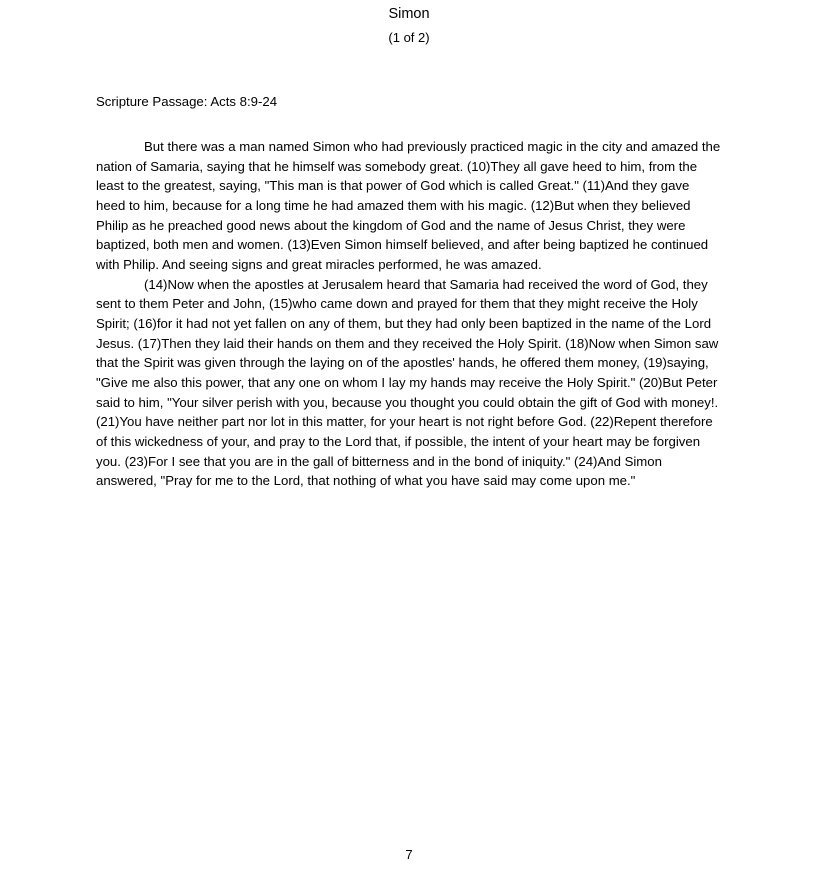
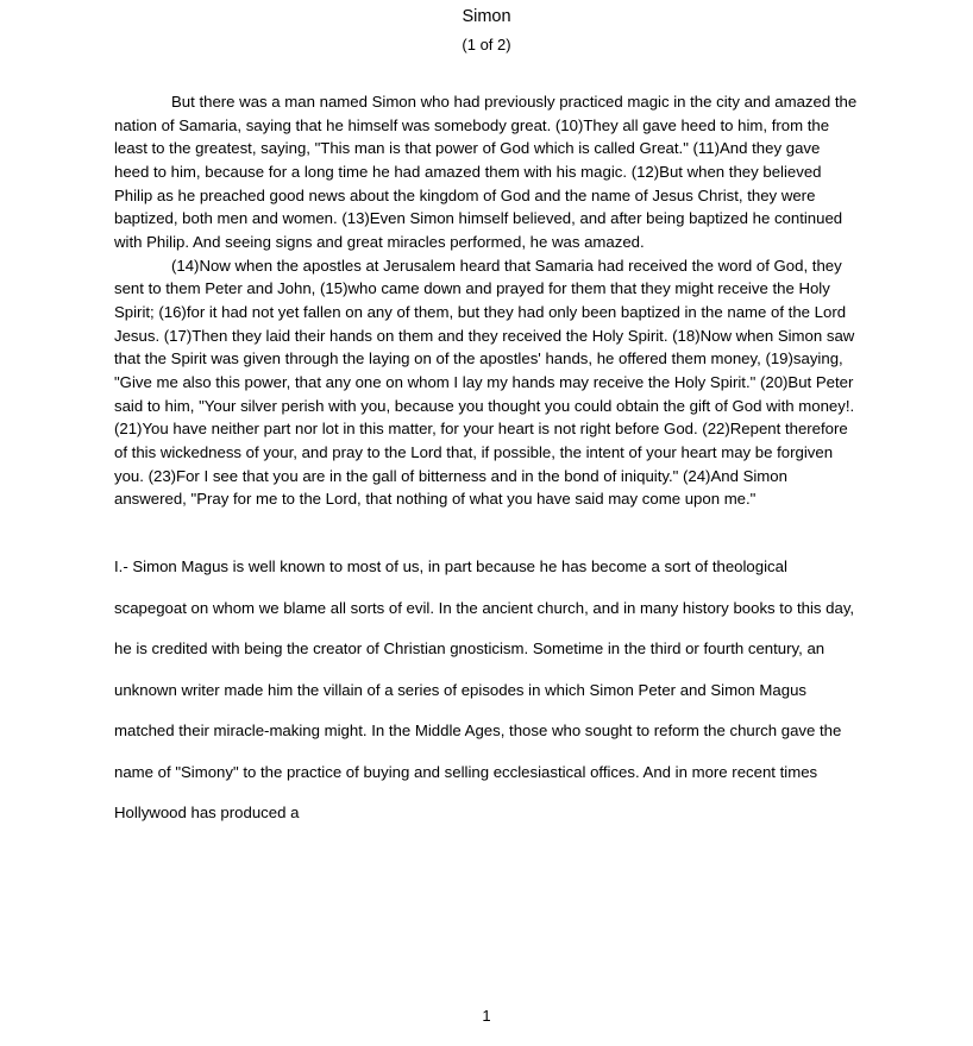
  Simon
  (1 of 2)
- Scripture Passage: Acts 8:9-24
  But there was a man named Simon who had previously practiced magic in the city and amazed the nation of Samaria, saying that he himself was somebody great. (10)They all gave heed to him, from the least to the greatest, saying, "This man is that power of God which is called Great." (11)And they gave heed to him, because for a long time he had amazed them with his magic. (12)But when they believed Philip as he preached good news about the kingdom of God and the name of Jesus Christ, they were baptized, both men and women. (13)Even Simon himself believed, and after being baptized he continued with Philip. And seeing signs and great miracles performed, he was amazed.
  (14)Now when the apostles at Jerusalem heard that Samaria had received the word of God, they sent to them Peter and John, (15)who came down and prayed for them that they might receive the Holy Spirit; (16)for it had not yet fallen on any of them, but they had only been baptized in the name of the Lord Jesus. (17)Then they laid their hands on them and they received the Holy Spirit. (18)Now when Simon saw that the Spirit was given through the laying on of the apostles' hands, he offered them money, (19)saying, "Give me also this power, that any one on whom I lay my hands may receive the Holy Spirit." (20)But Peter said to him, "Your silver perish with you, because you thought you could obtain the gift of God with money!. (21)You have neither part nor lot in this matter, for your heart is not right before God. (22)Repent therefore of this wickedness of your, and pray to the Lord that, if possible, the intent of your heart may be forgiven you. (23)For I see that you are in the gall of bitterness and in the bond of iniquity." (24)And Simon answered, "Pray for me to the Lord, that nothing of what you have said may come upon me."
+ I.- Simon Magus is well known to most of us, in part because he has become a sort of theological scapegoat on whom we blame all sorts of evil. In the ancient church, and in many history books to this day, he is credited with being the creator of Christian gnosticism. Sometime in the third or fourth century, an unknown writer made him the villain of a series of episodes in which Simon Peter and Simon Magus matched their miracle-making might. In the Middle Ages, those who sought to reform the church gave the name of "Simony" to the practice of buying and selling ecclesiastical offices. And in more recent times Hollywood has produced a
- 7
+ 1
